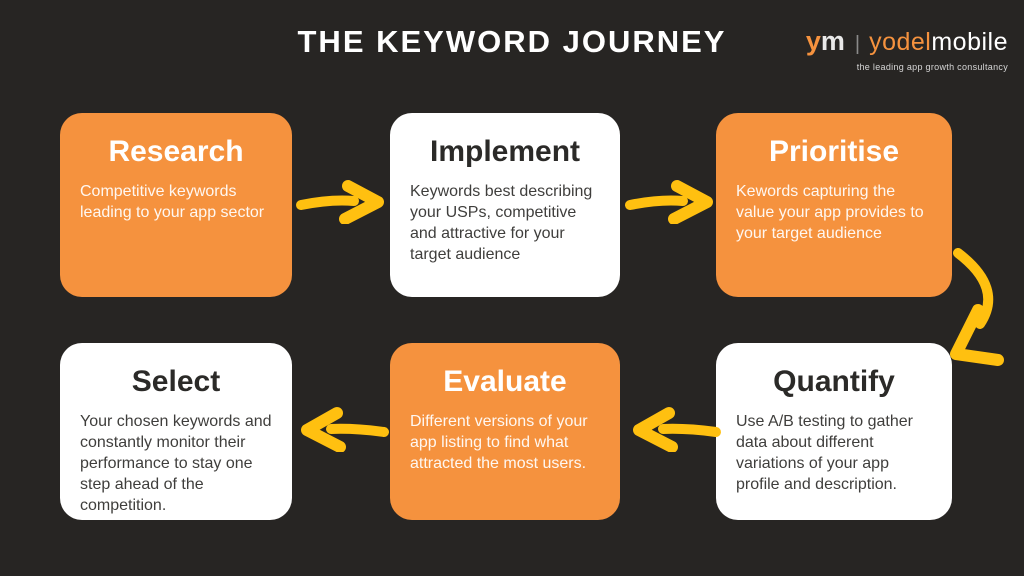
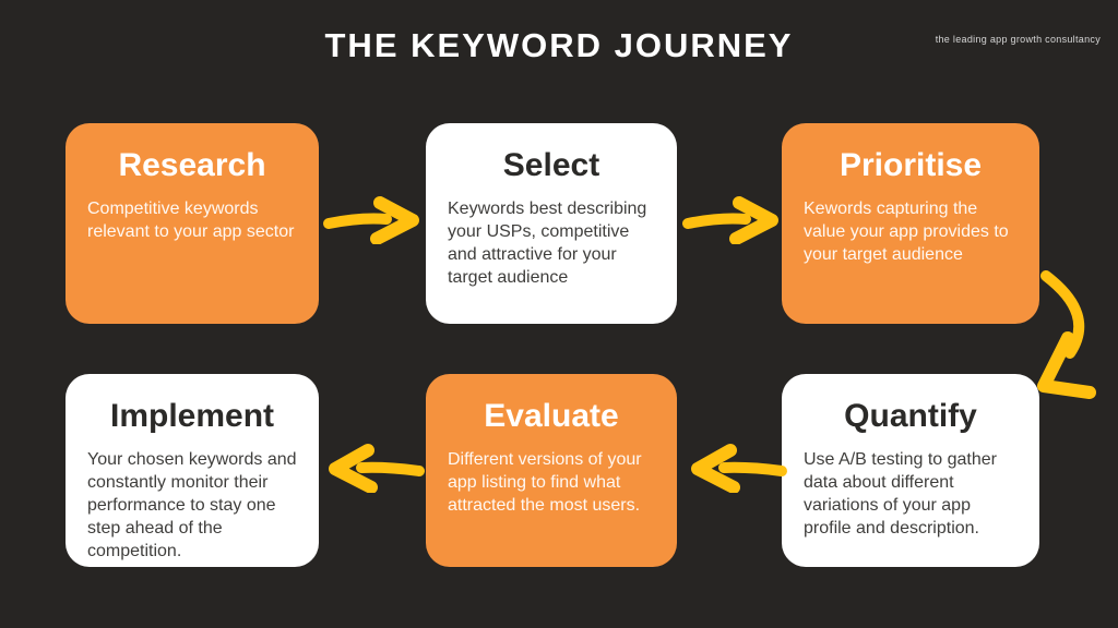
  THE KEYWORD JOURNEY
- ym
- |
- yodelmobile
  the leading app growth consultancy
  Research
- Competitive keywords leading to your app sector
+ Competitive keywords relevant to your app sector
- Implement
+ Select
  Keywords best describing your USPs, competitive and attractive for your target audience
  Prioritise
  Kewords capturing the value your app provides to your target audience
- Select
+ Implement
  Your chosen keywords and constantly monitor their performance to stay one step ahead of the competition.
  Evaluate
  Different versions of your app listing to find what attracted the most users.
  Quantify
  Use A/B testing to gather data about different variations of your app profile and description.
